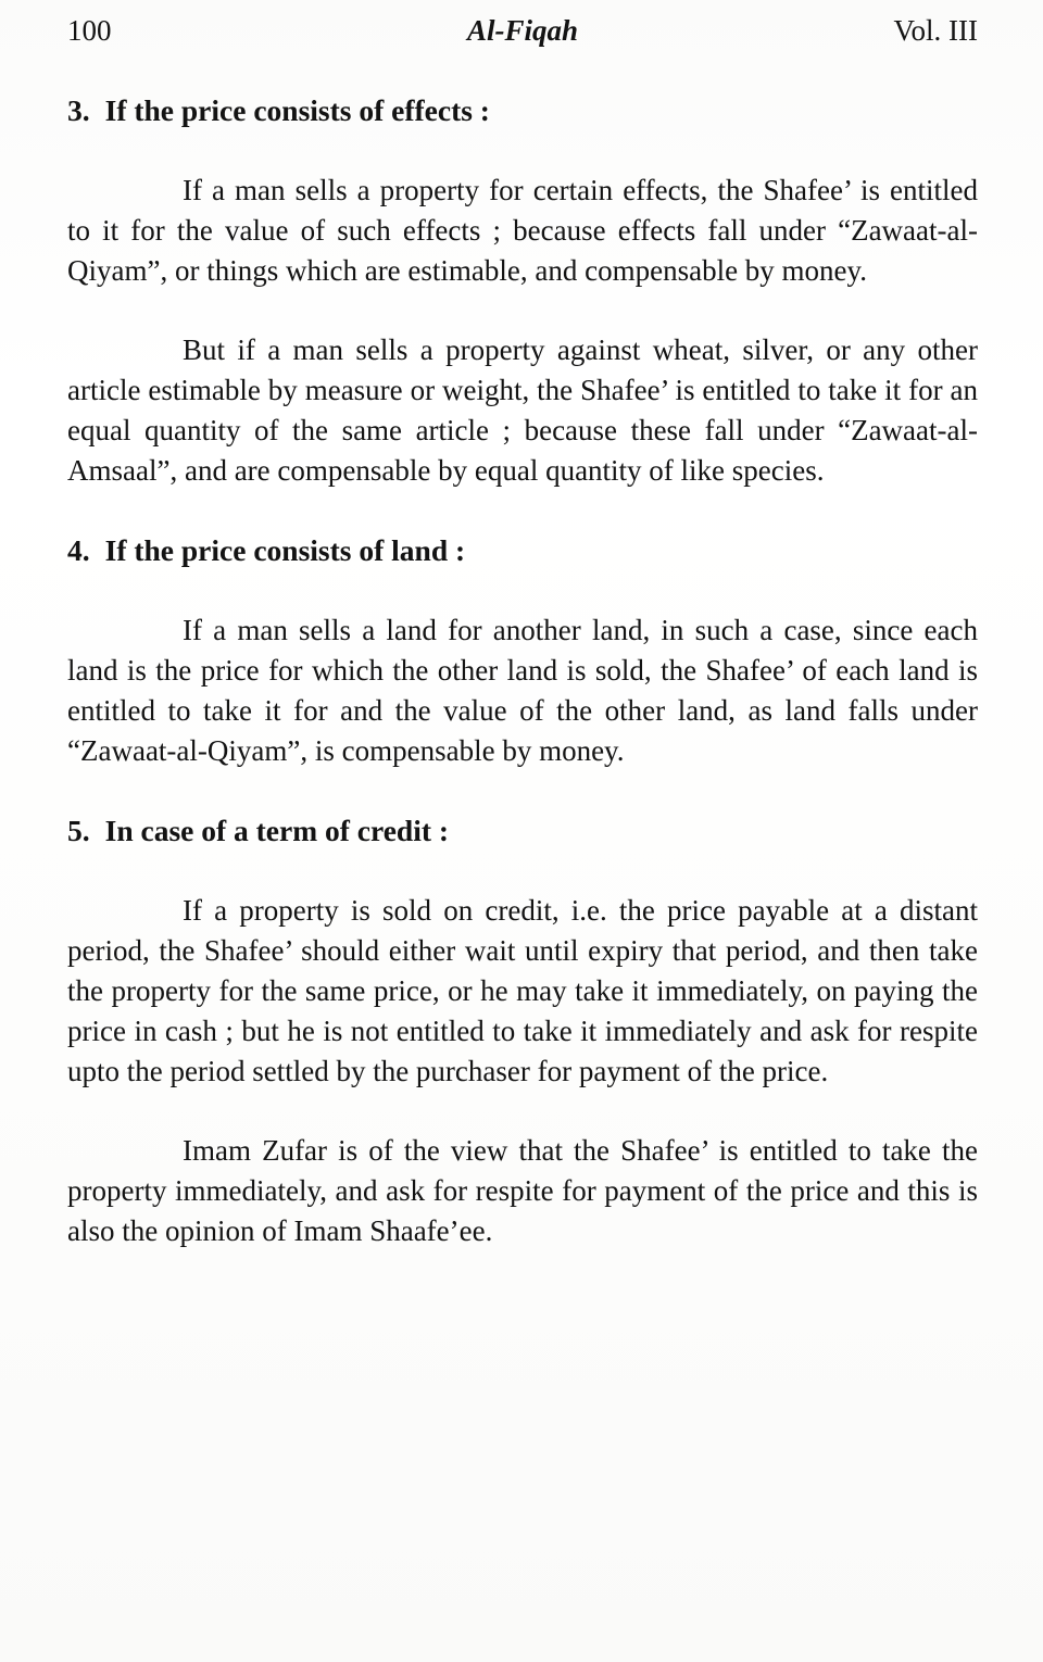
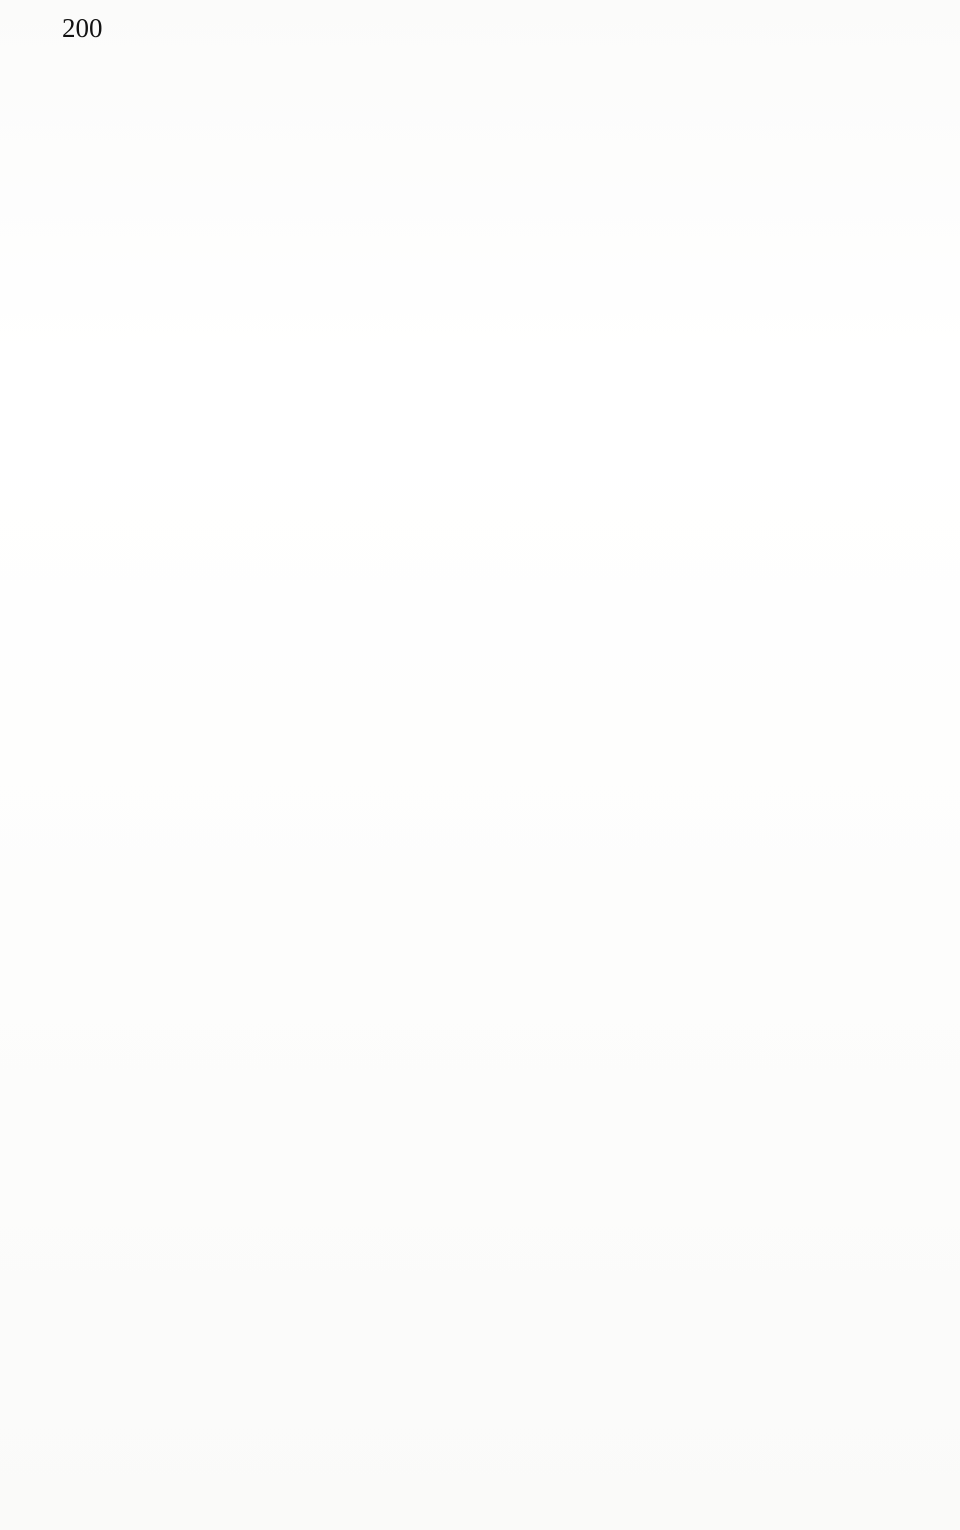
- 100
+ 200
- Al-Fiqah
- Vol. III
- 3. If the price consists of effects :
- If a man sells a property for certain effects, the Shafee’ is entitled to it for the value of such effects ; because effects fall under “Zawaat-al-Qiyam”, or things which are estimable, and compensable by money.
- But if a man sells a property against wheat, silver, or any other article estimable by measure or weight, the Shafee’ is entitled to take it for an equal quantity of the same article ; because these fall under “Zawaat-al-Amsaal”, and are compensable by equal quantity of like species.
- 4. If the price consists of land :
- If a man sells a land for another land, in such a case, since each land is the price for which the other land is sold, the Shafee’ of each land is entitled to take it for and the value of the other land, as land falls under “Zawaat-al-Qiyam”, is compensable by money.
- 5. In case of a term of credit :
- If a property is sold on credit, i.e. the price payable at a distant period, the Shafee’ should either wait until expiry that period, and then take the property for the same price, or he may take it immediately, on paying the price in cash ; but he is not entitled to take it immediately and ask for respite upto the period settled by the purchaser for payment of the price.
- Imam Zufar is of the view that the Shafee’ is entitled to take the property immediately, and ask for respite for payment of the price and this is also the opinion of Imam Shaafe’ee.
